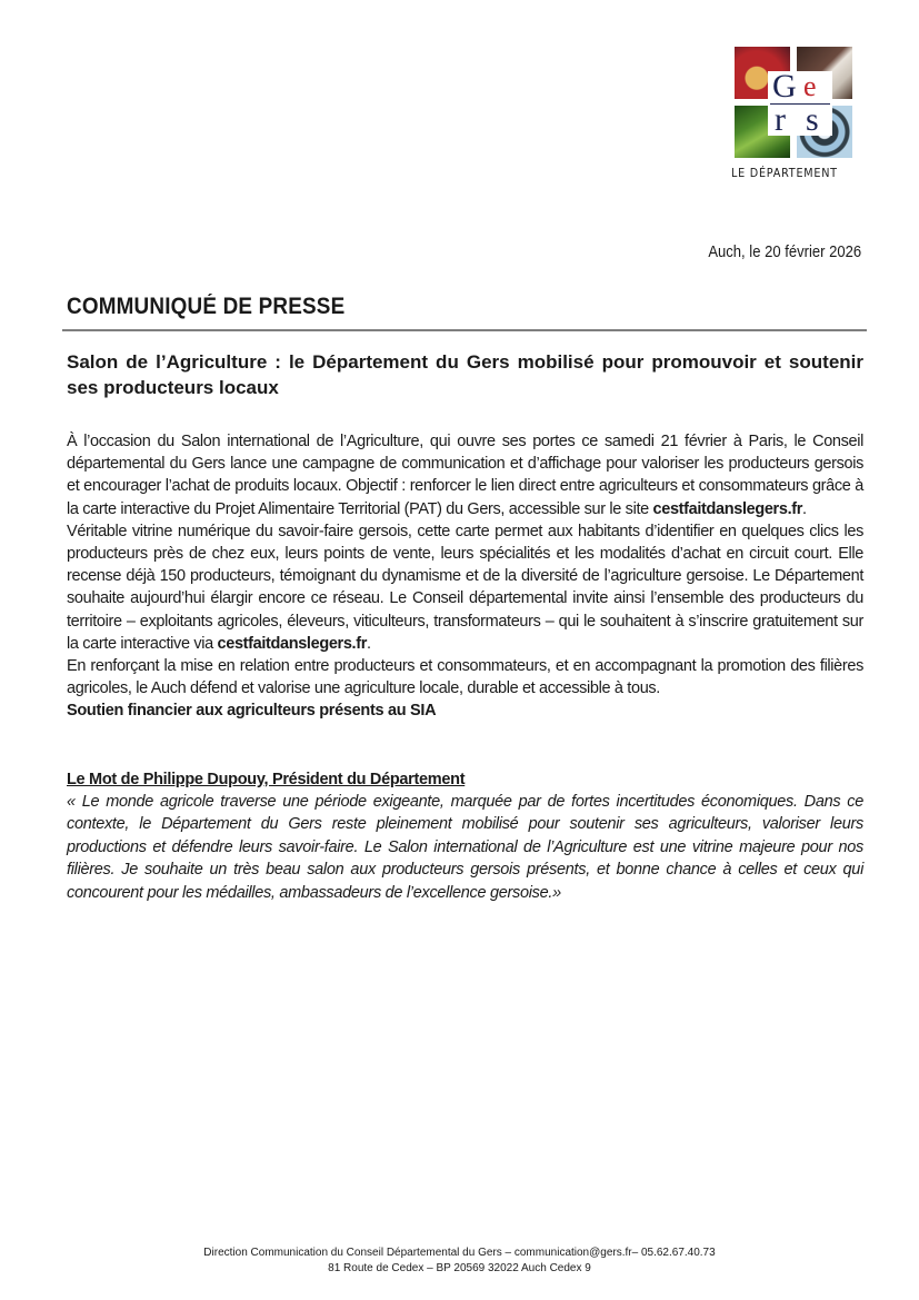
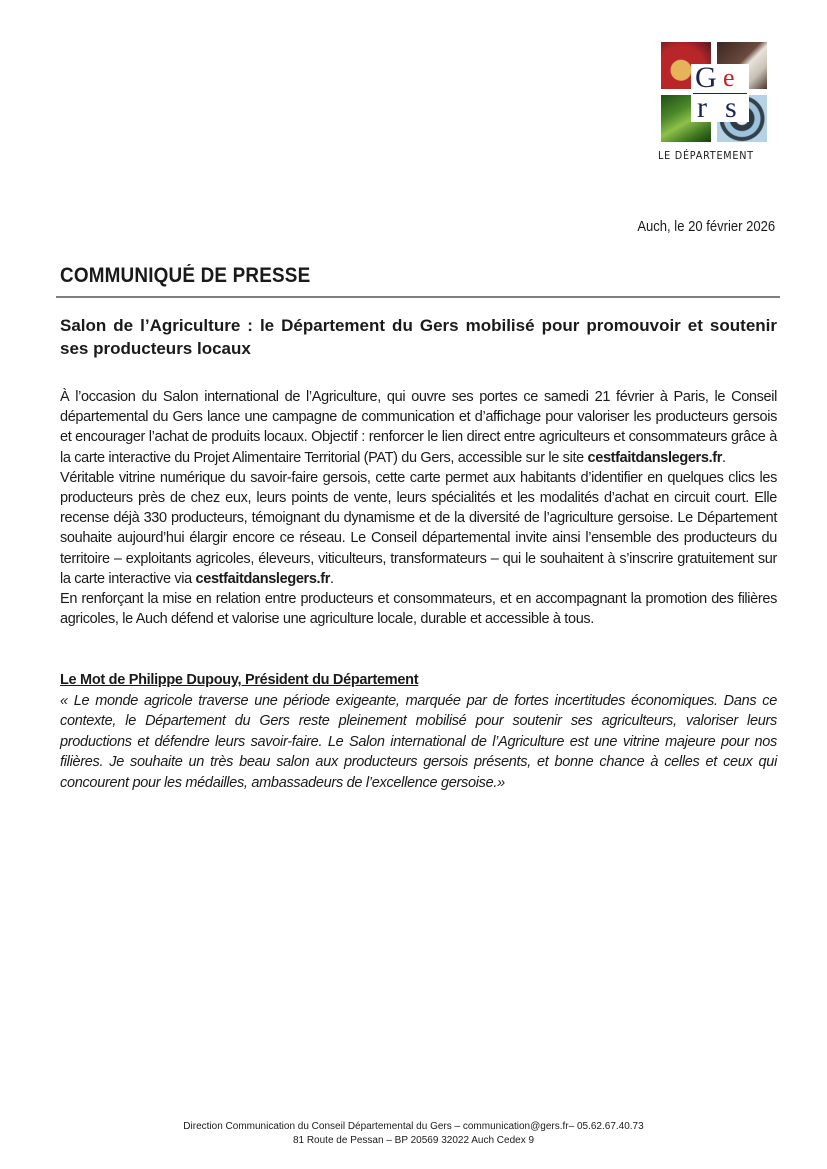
  G
  e
  r
  s
  LE DÉPARTEMENT
  Auch, le 20 février 2026
  COMMUNIQUÉ DE PRESSE
  Salon de l’Agriculture : le Département du Gers mobilisé pour promouvoir et soutenir ses producteurs locaux
  À l’occasion du Salon international de l’Agriculture, qui ouvre ses portes ce samedi 21 février à Paris, le Conseil départemental du Gers lance une campagne de communication et d’affichage pour valoriser les producteurs gersois et encourager l’achat de produits locaux. Objectif : renforcer le lien direct entre agriculteurs et consommateurs grâce à la carte interactive du Projet Alimentaire Territorial (PAT) du Gers, accessible sur le site cestfaitdanslegers.fr.
- Véritable vitrine numérique du savoir-faire gersois, cette carte permet aux habitants d’identifier en quelques clics les producteurs près de chez eux, leurs points de vente, leurs spécialités et les modalités d’achat en circuit court. Elle recense déjà 150 producteurs, témoignant du dynamisme et de la diversité de l’agriculture gersoise. Le Département souhaite aujourd’hui élargir encore ce réseau. Le Conseil départemental invite ainsi l’ensemble des producteurs du territoire – exploitants agricoles, éleveurs, viticulteurs, transformateurs – qui le souhaitent à s’inscrire gratuitement sur la carte interactive via cestfaitdanslegers.fr.
+ Véritable vitrine numérique du savoir-faire gersois, cette carte permet aux habitants d’identifier en quelques clics les producteurs près de chez eux, leurs points de vente, leurs spécialités et les modalités d’achat en circuit court. Elle recense déjà 330 producteurs, témoignant du dynamisme et de la diversité de l’agriculture gersoise. Le Département souhaite aujourd’hui élargir encore ce réseau. Le Conseil départemental invite ainsi l’ensemble des producteurs du territoire – exploitants agricoles, éleveurs, viticulteurs, transformateurs – qui le souhaitent à s’inscrire gratuitement sur la carte interactive via cestfaitdanslegers.fr.
  En renforçant la mise en relation entre producteurs et consommateurs, et en accompagnant la promotion des filières agricoles, le Auch défend et valorise une agriculture locale, durable et accessible à tous.
- Soutien financier aux agriculteurs présents au SIA
  Le Mot de Philippe Dupouy, Président du Département
  « Le monde agricole traverse une période exigeante, marquée par de fortes incertitudes économiques. Dans ce contexte, le Département du Gers reste pleinement mobilisé pour soutenir ses agriculteurs, valoriser leurs productions et défendre leurs savoir-faire. Le Salon international de l’Agriculture est une vitrine majeure pour nos filières. Je souhaite un très beau salon aux producteurs gersois présents, et bonne chance à celles et ceux qui concourent pour les médailles, ambassadeurs de l’excellence gersoise.»
  Direction Communication du Conseil Départemental du Gers – communication@gers.fr– 05.62.67.40.73
- 81 Route de Cedex – BP 20569 32022 Auch Cedex 9
+ 81 Route de Pessan – BP 20569 32022 Auch Cedex 9
